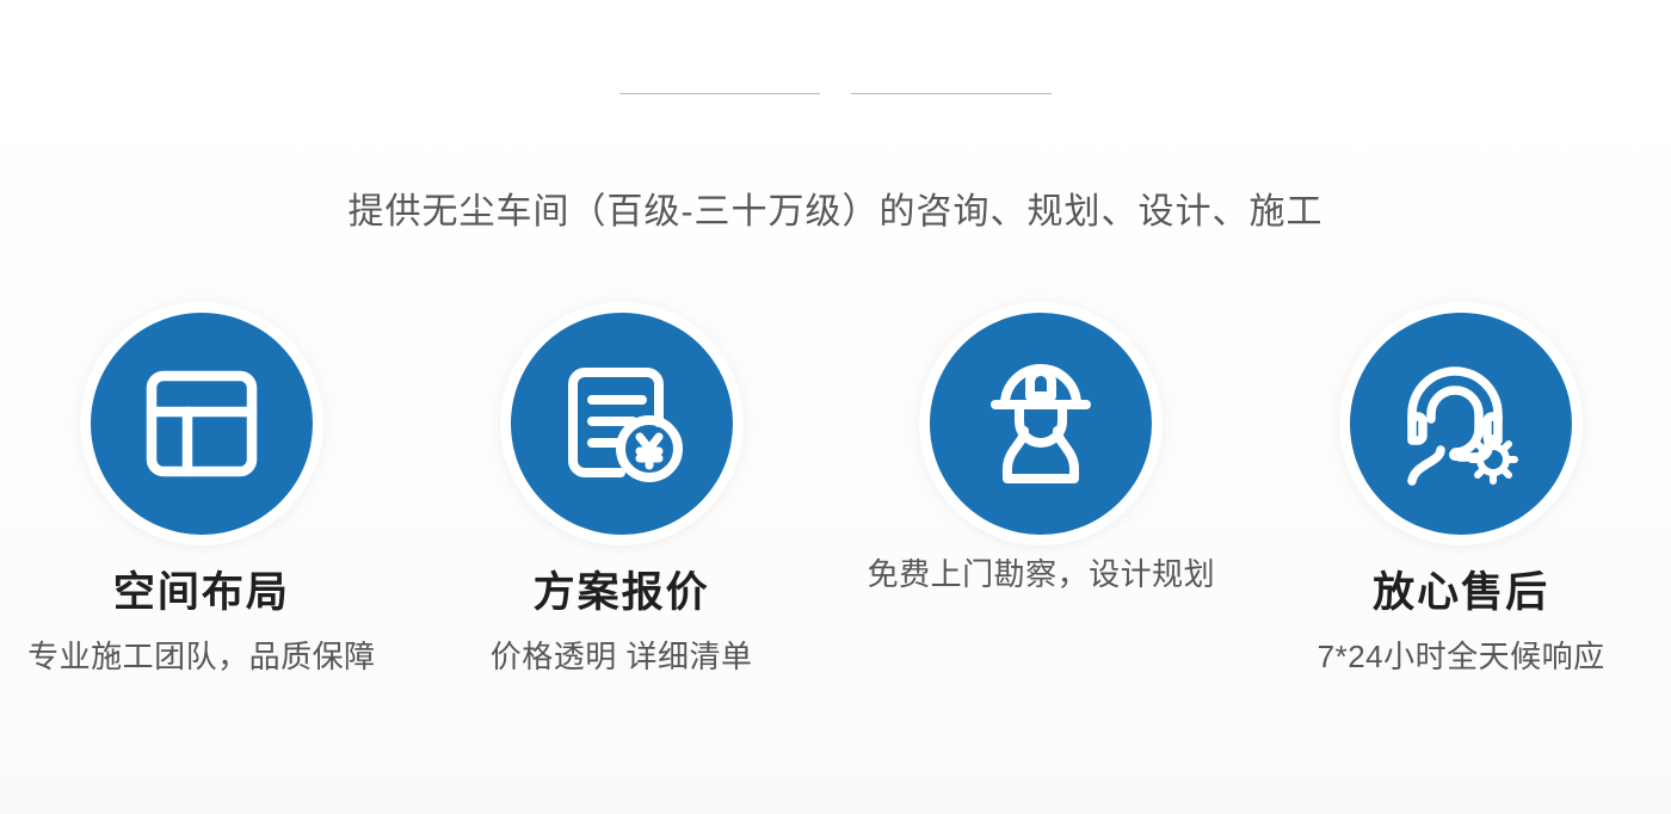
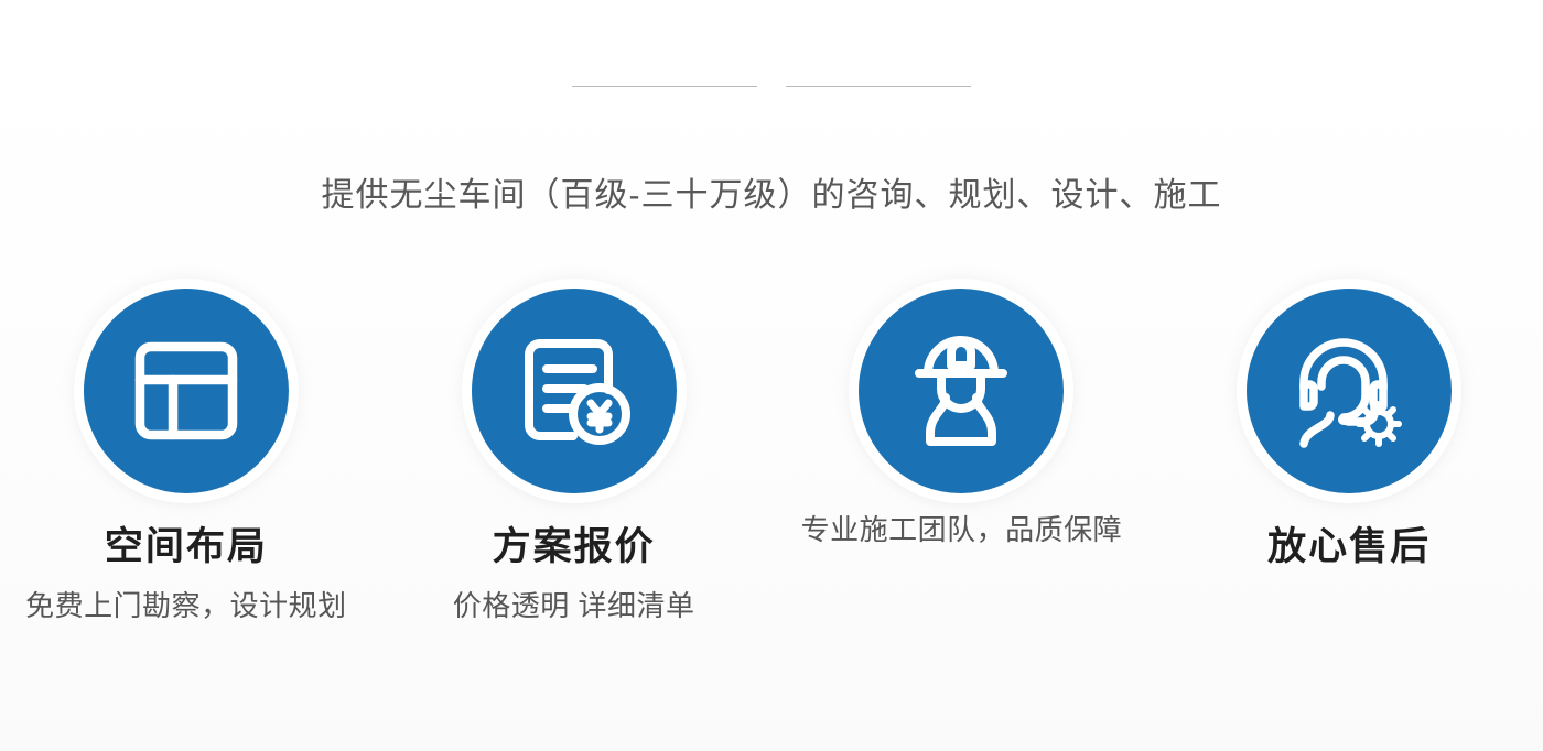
  提供无尘车间（百级-三十万级）的咨询、规划、设计、施工
  空间布局
- 专业施工团队，品质保障
+ 免费上门勘察，设计规划
  方案报价
  价格透明 详细清单
- 免费上门勘察，设计规划
+ 专业施工团队，品质保障
  放心售后
- 7*24小时全天候响应
